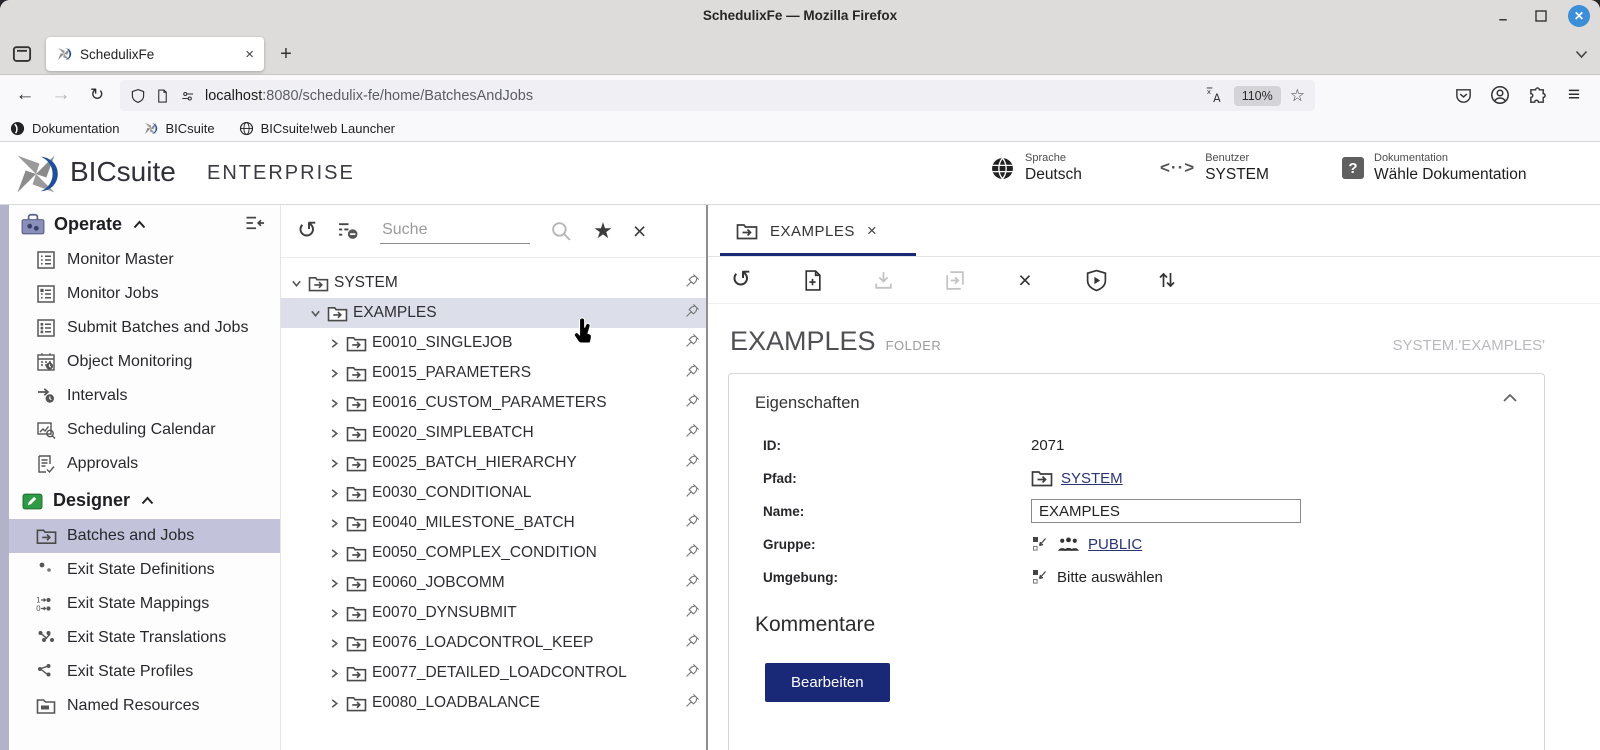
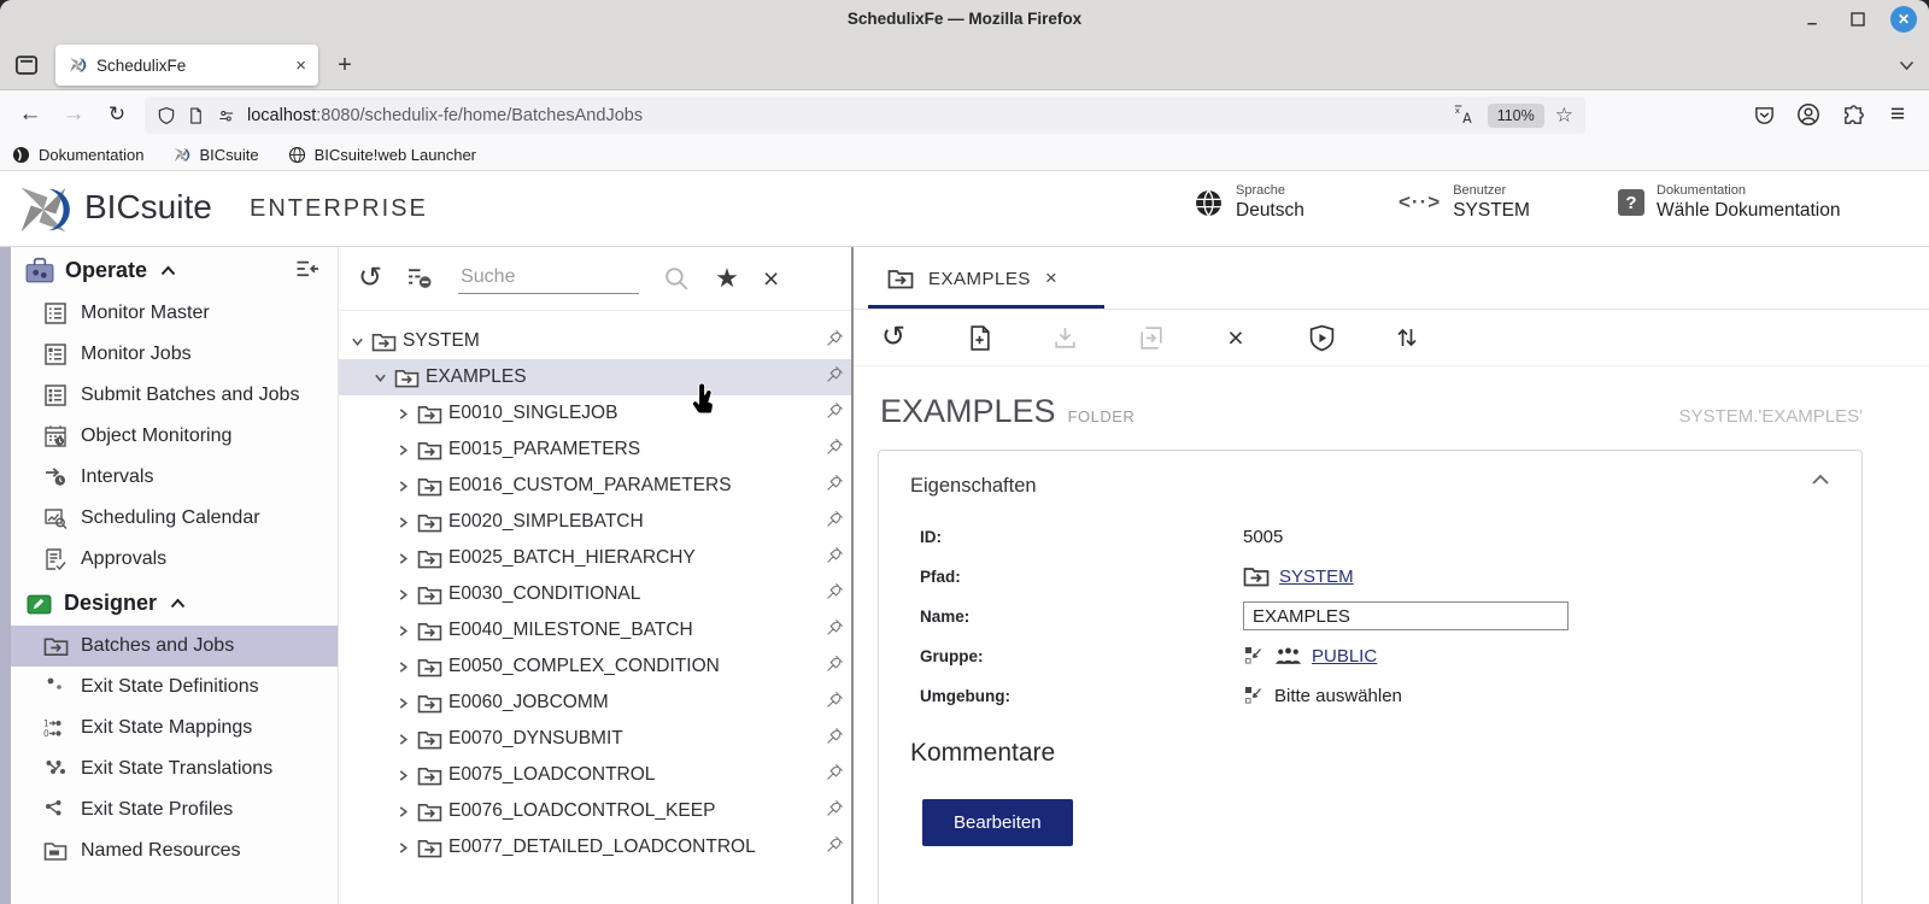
  SchedulixFe — Mozilla Firefox
  –
  ✕
  SchedulixFe
  ×
  +
  ←
  →
  ↻
  localhost:8080/schedulix-fe/home/BatchesAndJobs
  x
  A
  110%
  ☆
  ≡
  Dokumentation
  BICsuite
  BICsuite!web Launcher
  BICsuite
  ENTERPRISE
  Sprache
  Deutsch
  <··>
  Benutzer
  SYSTEM
  ?
  Dokumentation
  Wähle Dokumentation
  Operate
  Monitor Master
  Monitor Jobs
  Submit Batches and Jobs
  Object Monitoring
  Intervals
  Scheduling Calendar
  Approvals
  Designer
  Batches and Jobs
  Exit State Definitions
  1
  0
  Exit State Mappings
  Exit State Translations
  Exit State Profiles
  Named Resources
  ↺
  Suche
  ★
  ×
  SYSTEM
  EXAMPLES
  E0010_SINGLEJOB
  E0015_PARAMETERS
  E0016_CUSTOM_PARAMETERS
  E0020_SIMPLEBATCH
  E0025_BATCH_HIERARCHY
  E0030_CONDITIONAL
  E0040_MILESTONE_BATCH
  E0050_COMPLEX_CONDITION
  E0060_JOBCOMM
  E0070_DYNSUBMIT
+ E0075_LOADCONTROL
  E0076_LOADCONTROL_KEEP
  E0077_DETAILED_LOADCONTROL
- E0080_LOADBALANCE
  EXAMPLES
  ×
  ↺
  ×
  EXAMPLES
  FOLDER
  SYSTEM.'EXAMPLES'
  Eigenschaften
  ID:
- 2071
+ 5005
  Pfad:
  SYSTEM
  Name:
  EXAMPLES
  Gruppe:
  PUBLIC
  Umgebung:
  Bitte auswählen
  Kommentare
  Bearbeiten
